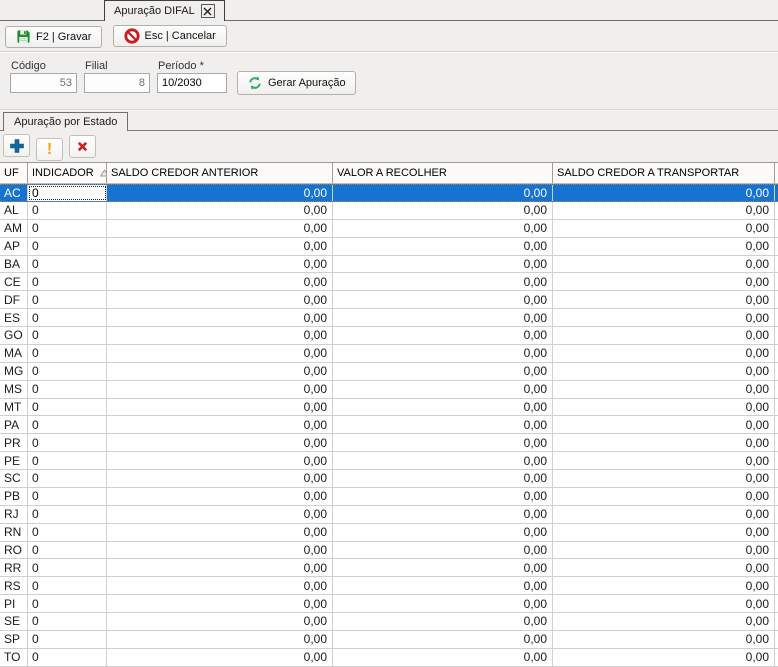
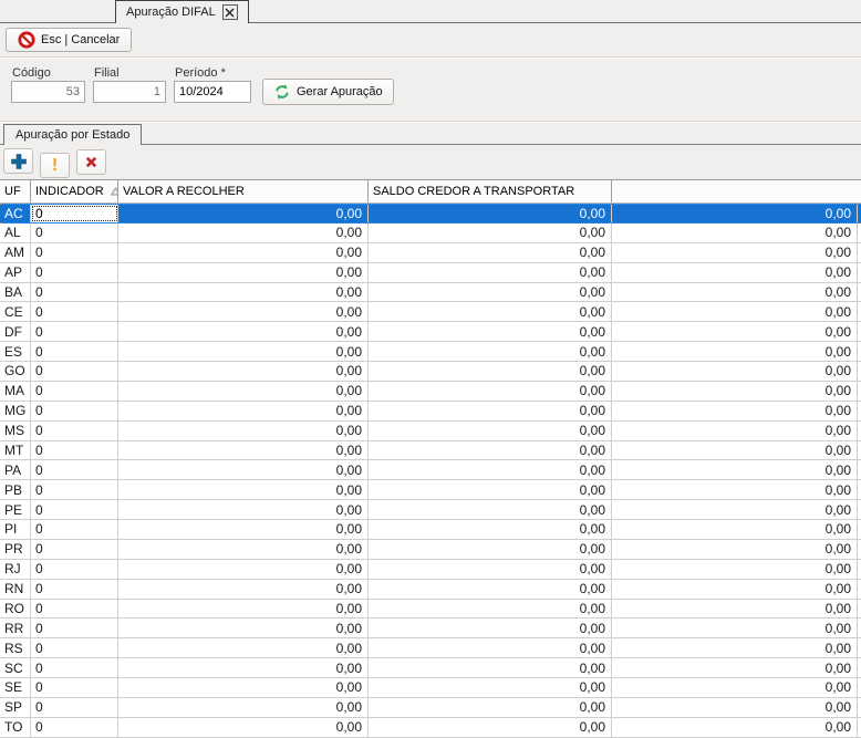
  Apuração DIFAL
- F2 | Gravar
  Esc | Cancelar
  Código
  Filial
  Período *
  53
- 8
+ 1
- 10/2030
+ 10/2024
  Gerar Apuração
  Apuração por Estado
  !
  UF
  INDICADOR
- SALDO CREDOR ANTERIOR
  VALOR A RECOLHER
  SALDO CREDOR A TRANSPORTAR
  AC
  0
  0,00
  0,00
  0,00
  AL
  0
  0,00
  0,00
  0,00
  AM
  0
  0,00
  0,00
  0,00
  AP
  0
  0,00
  0,00
  0,00
  BA
  0
  0,00
  0,00
  0,00
  CE
  0
  0,00
  0,00
  0,00
  DF
  0
  0,00
  0,00
  0,00
  ES
  0
  0,00
  0,00
  0,00
  GO
  0
  0,00
  0,00
  0,00
  MA
  0
  0,00
  0,00
  0,00
  MG
  0
  0,00
  0,00
  0,00
  MS
  0
  0,00
  0,00
  0,00
  MT
  0
  0,00
  0,00
  0,00
  PA
  0
  0,00
  0,00
  0,00
- PR
+ PB
  0
  0,00
  0,00
  0,00
  PE
  0
  0,00
  0,00
  0,00
- SC
+ PI
  0
  0,00
  0,00
  0,00
- PB
+ PR
  0
  0,00
  0,00
  0,00
  RJ
  0
  0,00
  0,00
  0,00
  RN
  0
  0,00
  0,00
  0,00
  RO
  0
  0,00
  0,00
  0,00
  RR
  0
  0,00
  0,00
  0,00
  RS
  0
  0,00
  0,00
  0,00
- PI
+ SC
  0
  0,00
  0,00
  0,00
  SE
  0
  0,00
  0,00
  0,00
  SP
  0
  0,00
  0,00
  0,00
  TO
  0
  0,00
  0,00
  0,00
